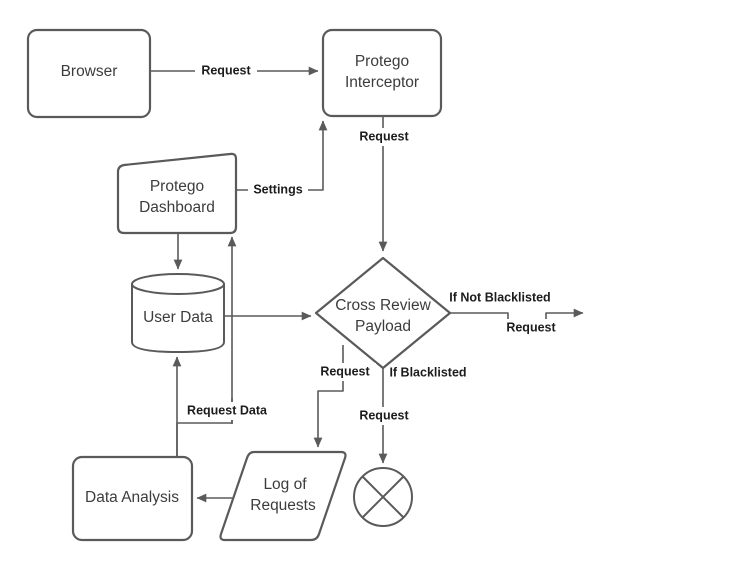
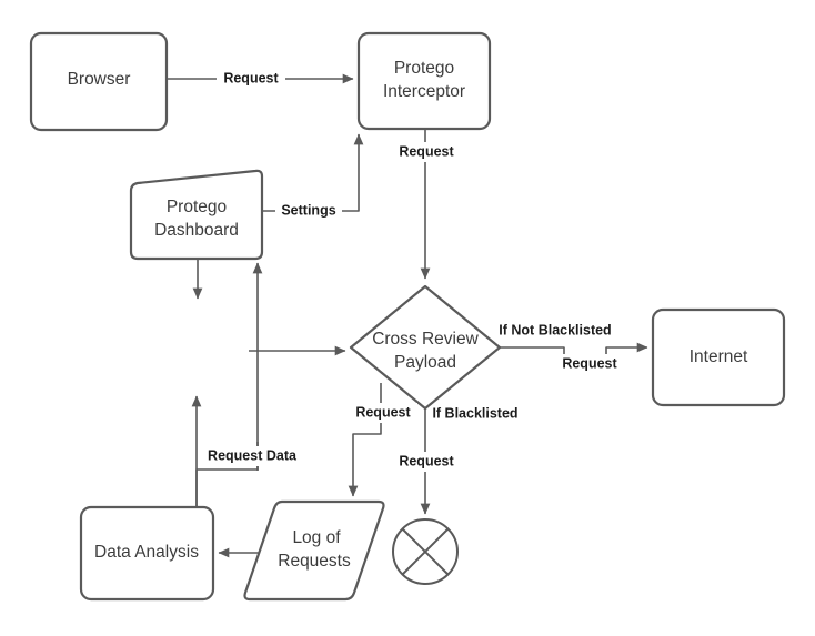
  Browser
  Protego
  Interceptor
  Protego
  Dashboard
- User Data
  Cross Review
  Payload
+ Internet
  Data Analysis
  Log of
  Requests
  Request
  Request
  Settings
  If Not Blacklisted
  Request
  Request
  If Blacklisted
  Request
  Request Data
